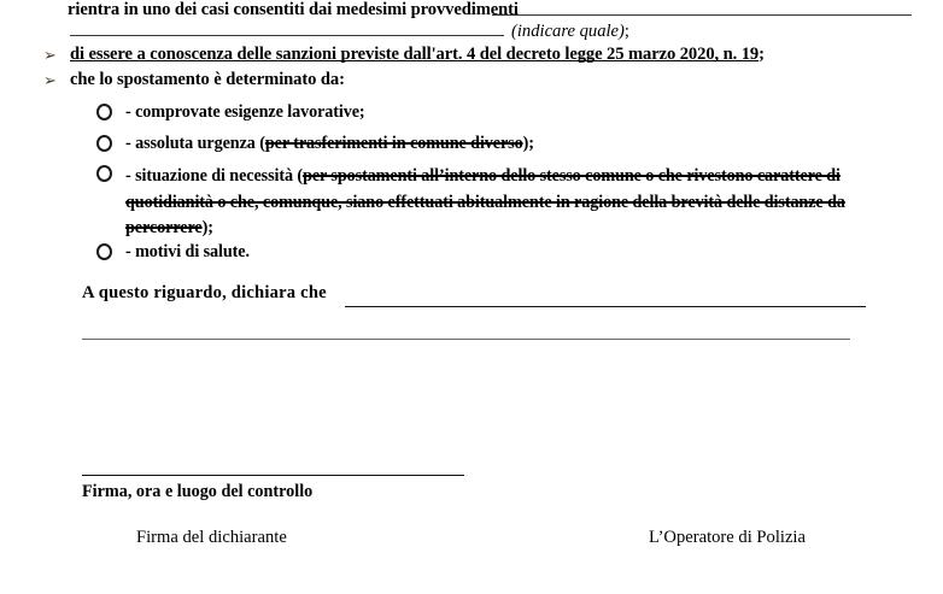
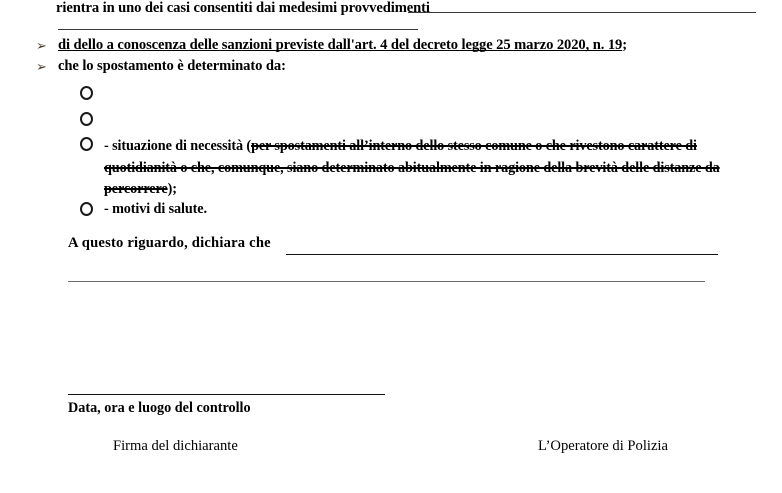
  rientra in uno dei casi consentiti dai medesimi provvedimenti
- (indicare quale);
  ➢
- di essere a conoscenza delle sanzioni previste dall'art. 4 del decreto legge 25 marzo 2020, n. 19;
+ di dello a conoscenza delle sanzioni previste dall'art. 4 del decreto legge 25 marzo 2020, n. 19;
  ➢
  che lo spostamento è determinato da:
- - comprovate esigenze lavorative;
- - assoluta urgenza (per trasferimenti in comune diverso);
- - situazione di necessità (per spostamenti all’interno dello stesso comune o che rivestono carattere di quotidianità o che, comunque, siano effettuati abitualmente in ragione della brevità delle distanze da percorrere);
+ - situazione di necessità (per spostamenti all’interno dello stesso comune o che rivestono carattere di quotidianità o che, comunque, siano determinato abitualmente in ragione della brevità delle distanze da percorrere);
  - motivi di salute.
  A questo riguardo, dichiara che
- Firma, ora e luogo del controllo
+ Data, ora e luogo del controllo
  Firma del dichiarante
  L’Operatore di Polizia
